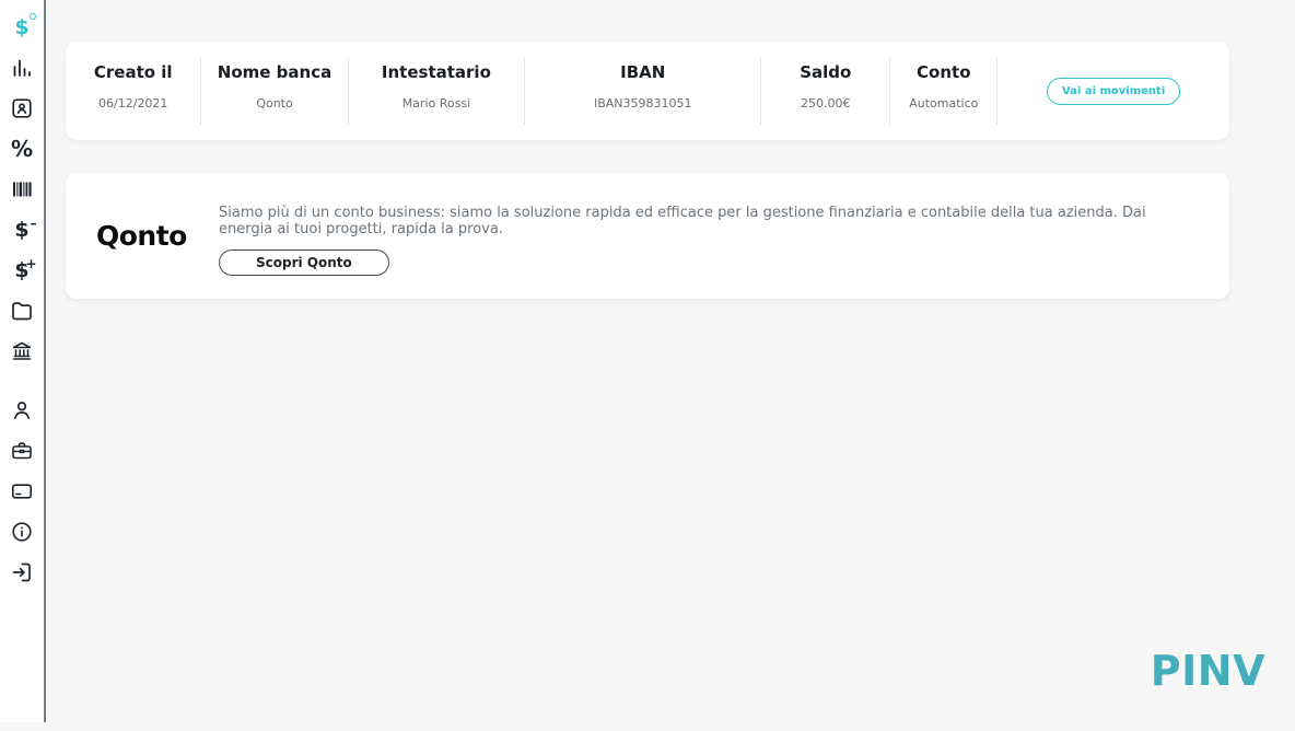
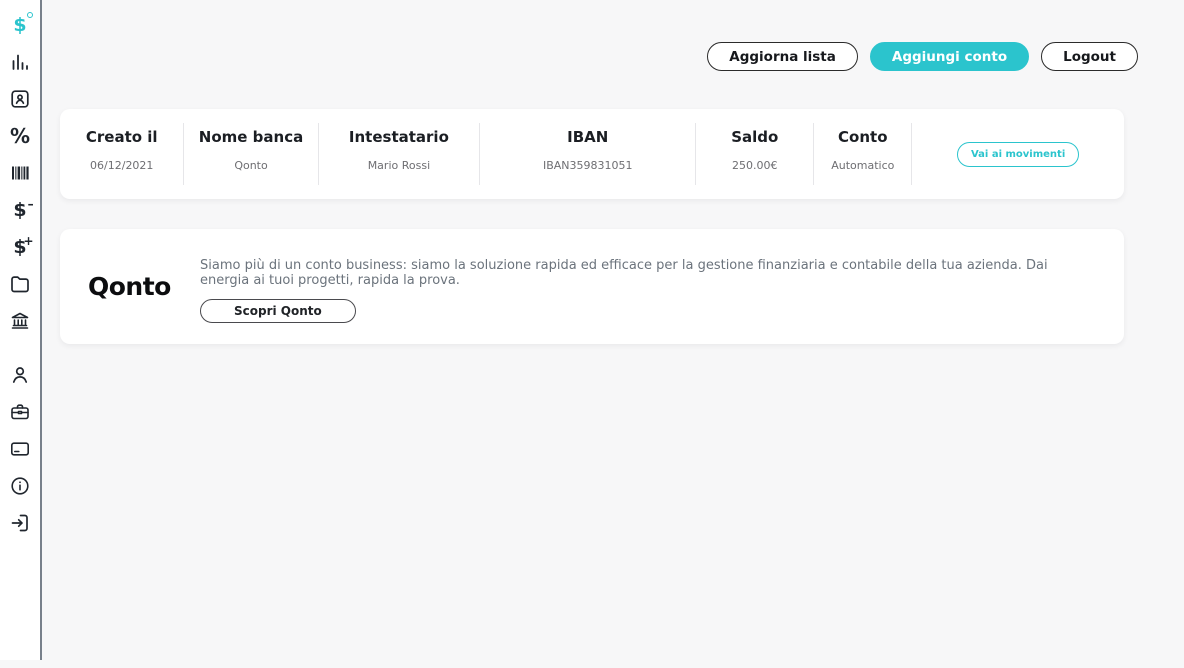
  $
  %
  $
  –
  $
  +
+ Aggiorna lista
+ Aggiungi conto
+ Logout
  Creato il
  06/12/2021
  Nome banca
  Qonto
  Intestatario
  Mario Rossi
  IBAN
  IBAN359831051
  Saldo
  250.00€
  Conto
  Automatico
  Vai ai movimenti
  Qonto
  Siamo più di un conto business: siamo la soluzione rapida ed efficace per la gestione finanziaria e contabile della tua azienda. Dai energia ai tuoi progetti, rapida la prova.
  Scopri Qonto
- PINV
